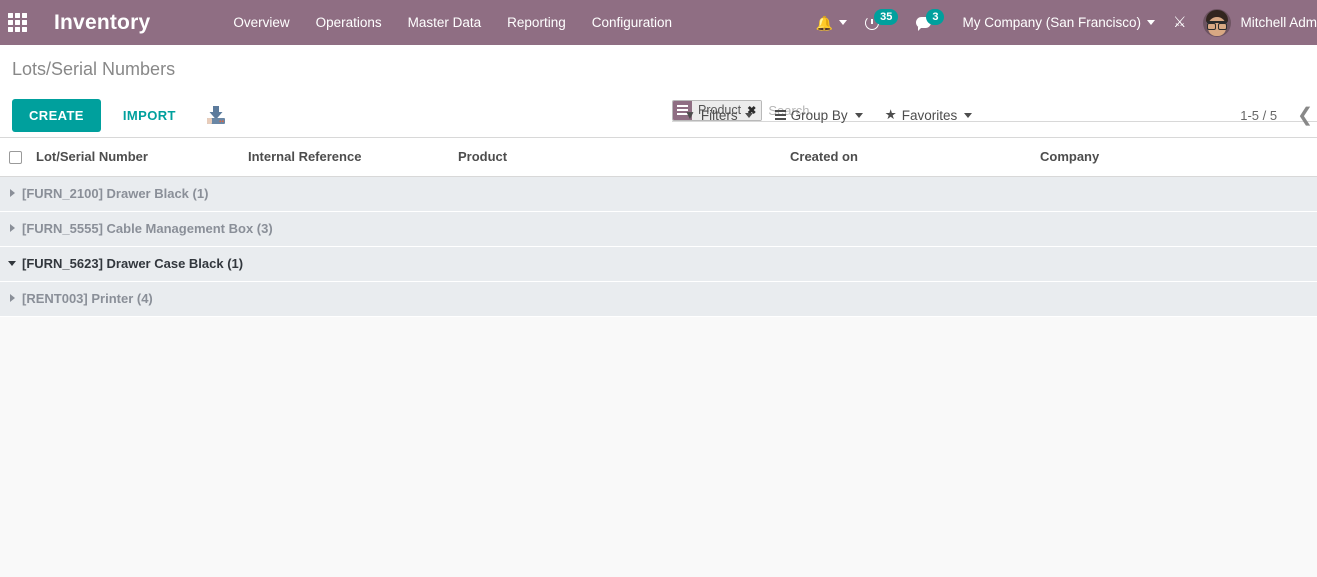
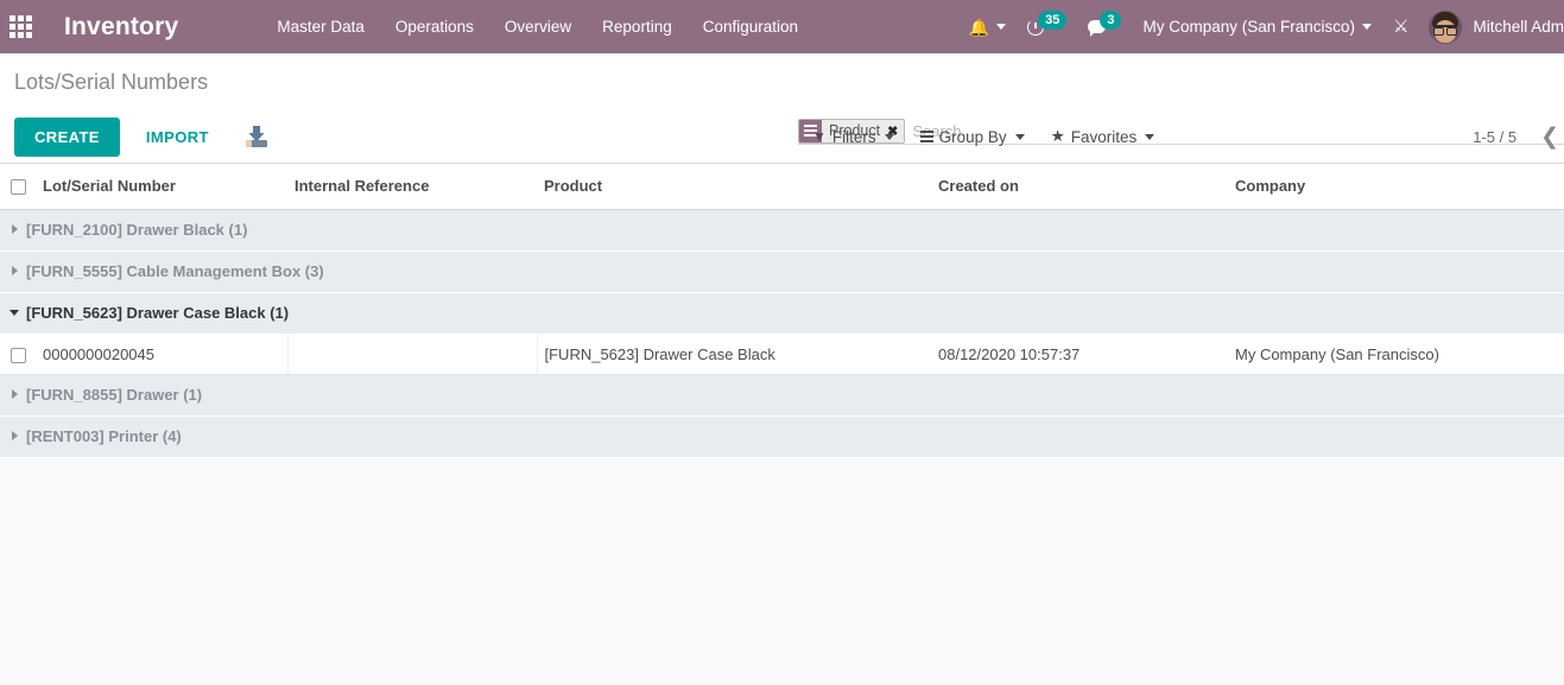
  Inventory
- Overview
+ Master Data
  Operations
- Master Data
+ Overview
  Reporting
  Configuration
  🔔
  35
  3
  My Company (San Francisco)
  ⚔
  Mitchell Adm
  Lots/Serial Numbers
  Product
  ✖
  Sarch...
  CREATE
  IMPORT
  ▼
  Filters
  Group By
  ★
  Favorites
  1-5 / 5
  ❮
  	Lot/Serial Number	Internal Reference	Product	Created on	Company
  [FURN_2100] Drawer Black (1)
  [FURN_5555] Cable Management Box (3)
  [FURN_5623] Drawer Case Black (1)
+ 	0000000020045		[FURN_5623] Drawer Case Black	08/12/2020 10:57:37	My Company (San Francisco)
+ [FURN_8855] Drawer (1)
  [RENT003] Printer (4)
